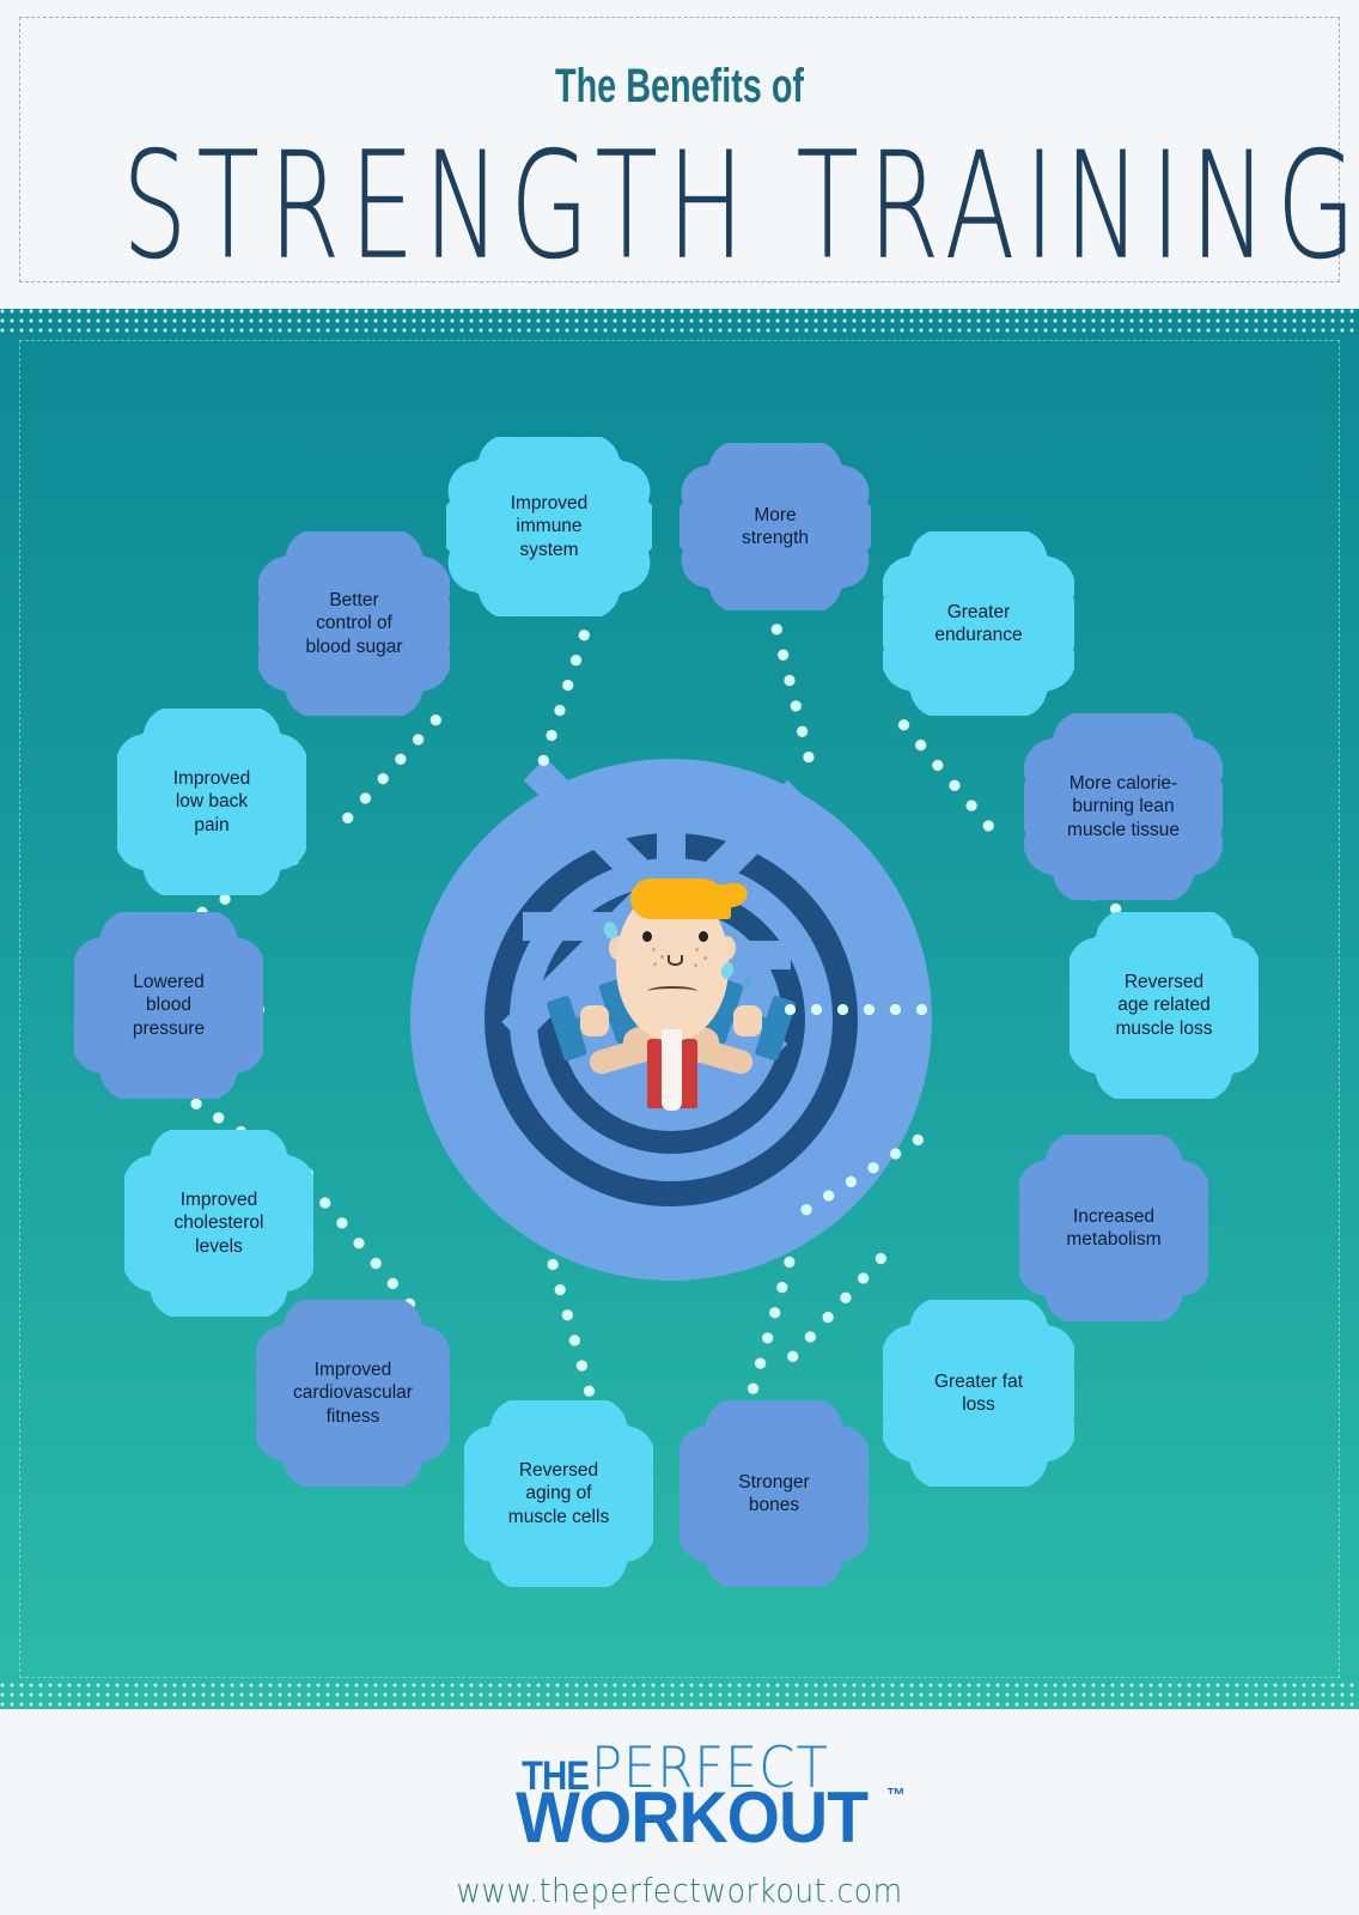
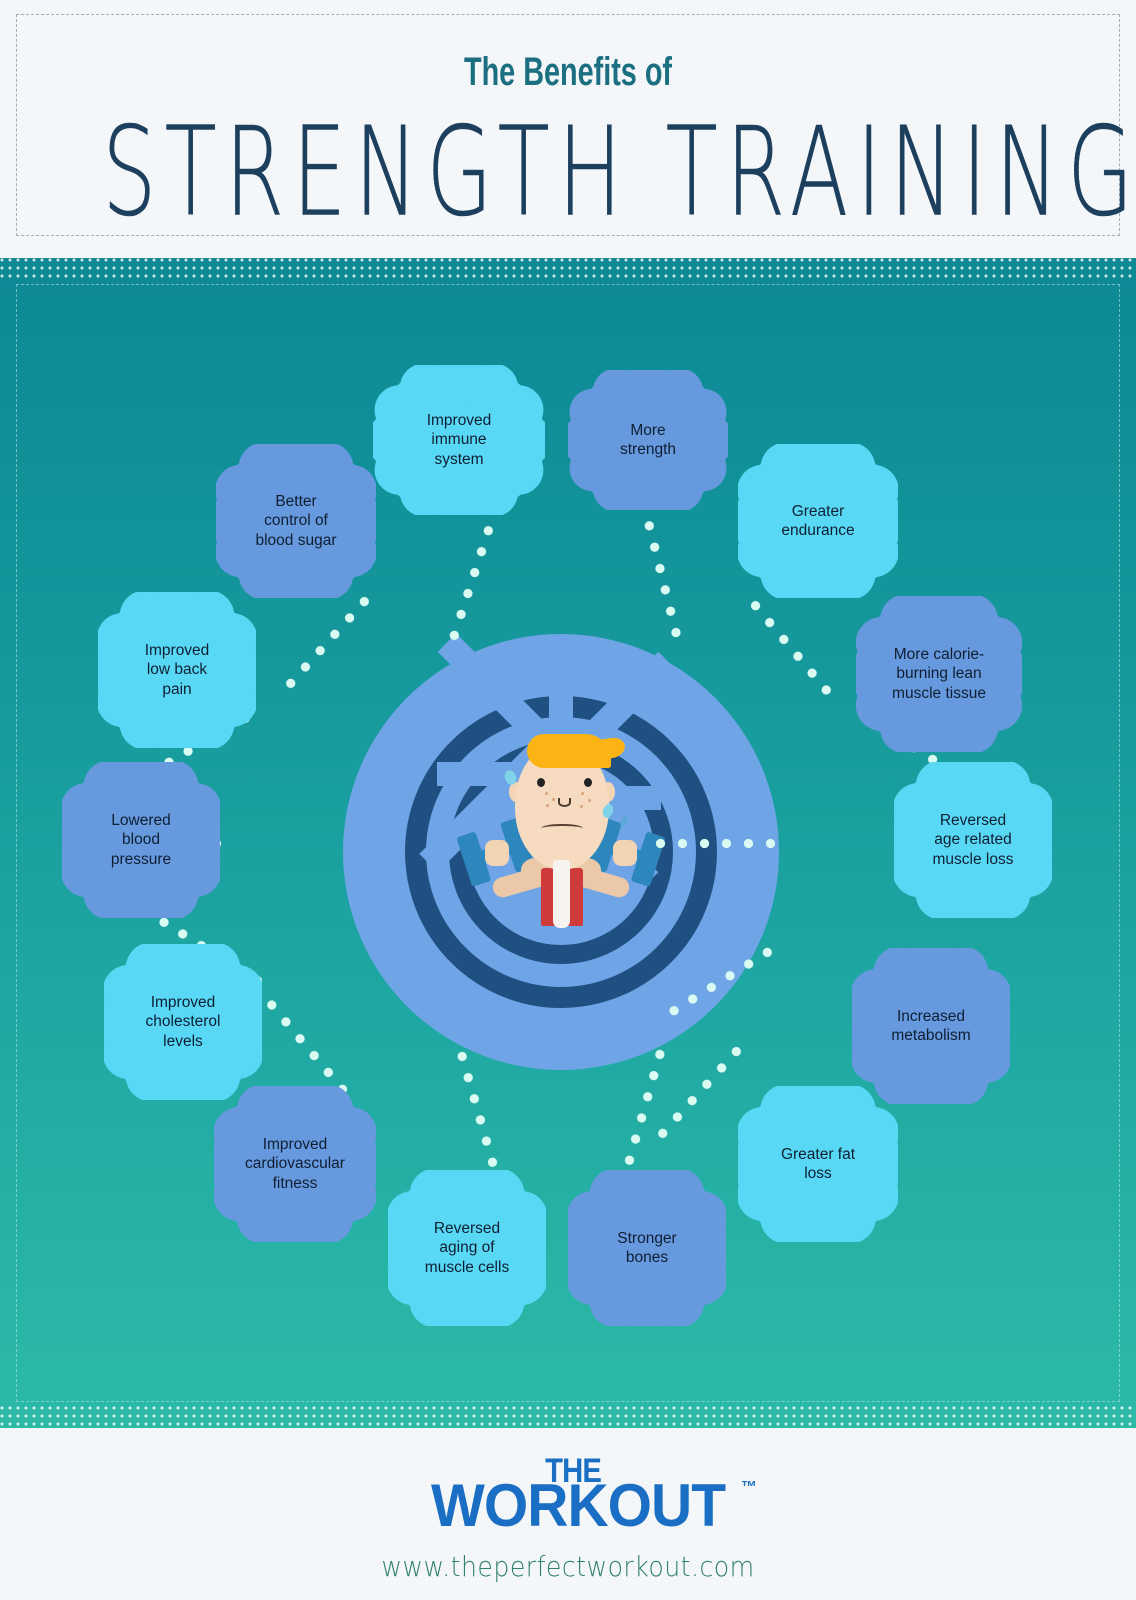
  The Benefits of
  STRENGTH TRAINING
  Improved
  immune
  system
  More
  strength
  Better
  control of
  blood sugar
  Greater
  endurance
  Improved
  low back
  pain
  More calorie-
  burning lean
  muscle tissue
  Lowered
  blood
  pressure
  Reversed
  age related
  muscle loss
  Improved
  cholesterol
  levels
  Increased
  metabolism
  Improved
  cardiovascular
  fitness
  Greater fat
  loss
  Reversed
  aging of
  muscle cells
  Stronger
  bones
  THE
- PERFECT
  WORKOUT
  ™
  www.theperfectworkout.com
